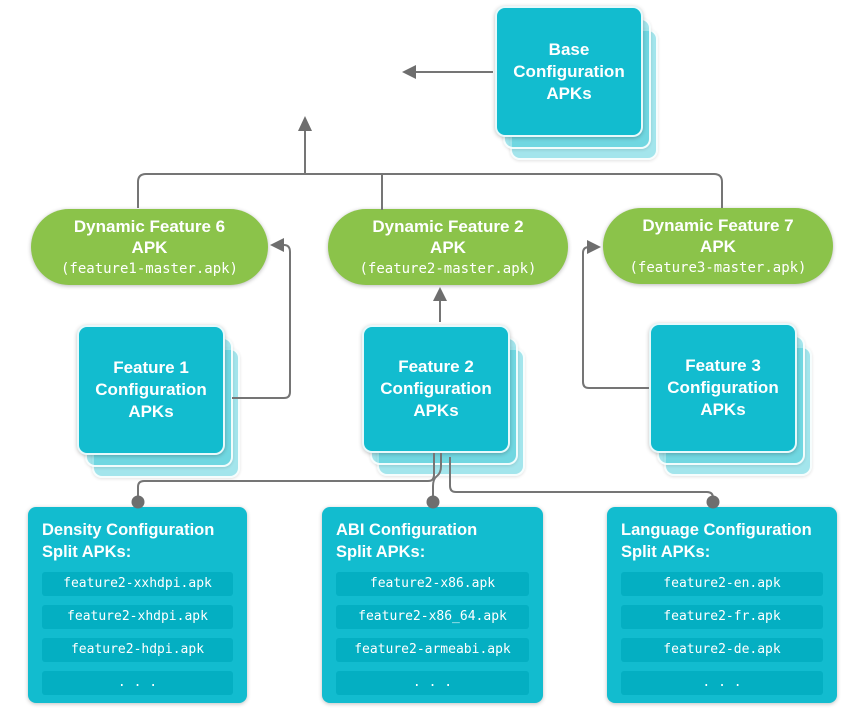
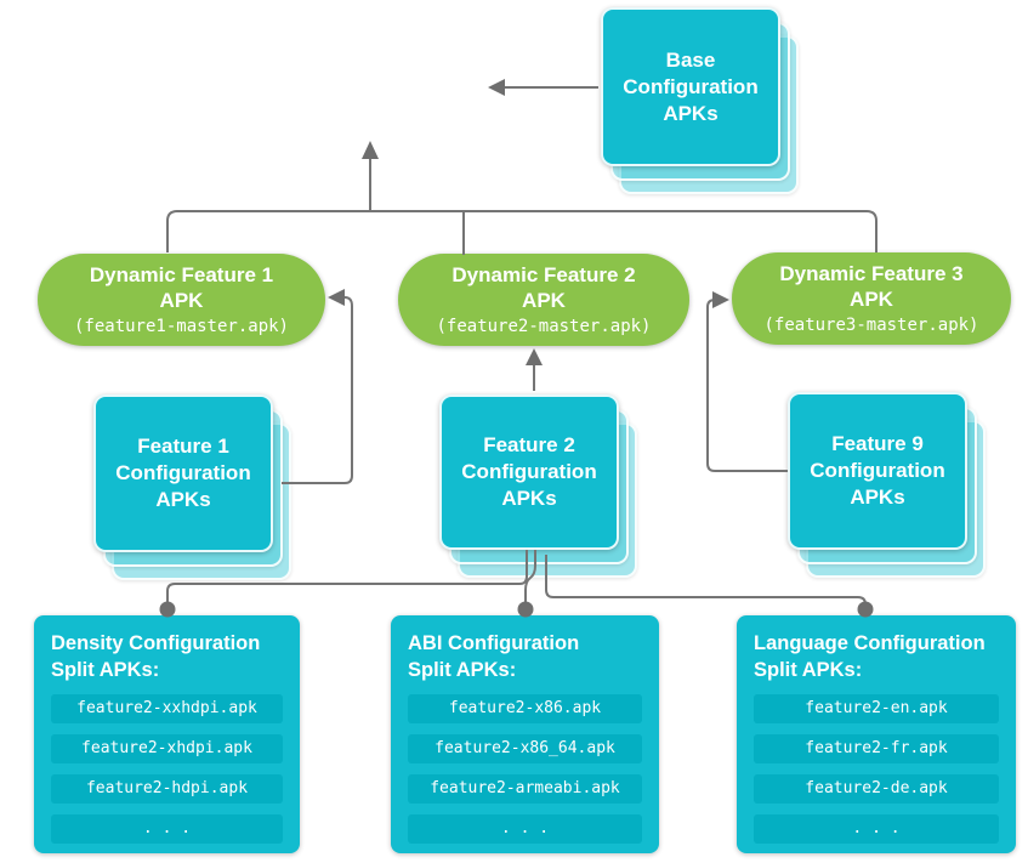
  Base
  Configuration
  APKs
- Dynamic Feature 6
+ Dynamic Feature 1
  APK
  (feature1-master.apk)
  Dynamic Feature 2
  APK
  (feature2-master.apk)
- Dynamic Feature 7
+ Dynamic Feature 3
  APK
  (feature3-master.apk)
  Feature 1
  Configuration
  APKs
  Feature 2
  Configuration
  APKs
- Feature 3
+ Feature 9
  Configuration
  APKs
  Density Configuration
  Split APKs:
  feature2-xxhdpi.apk
  feature2-xhdpi.apk
  feature2-hdpi.apk
  . . .
  ABI Configuration
  Split APKs:
  feature2-x86.apk
  feature2-x86_64.apk
  feature2-armeabi.apk
  . . .
  Language Configuration
  Split APKs:
  feature2-en.apk
  feature2-fr.apk
  feature2-de.apk
  . . .
